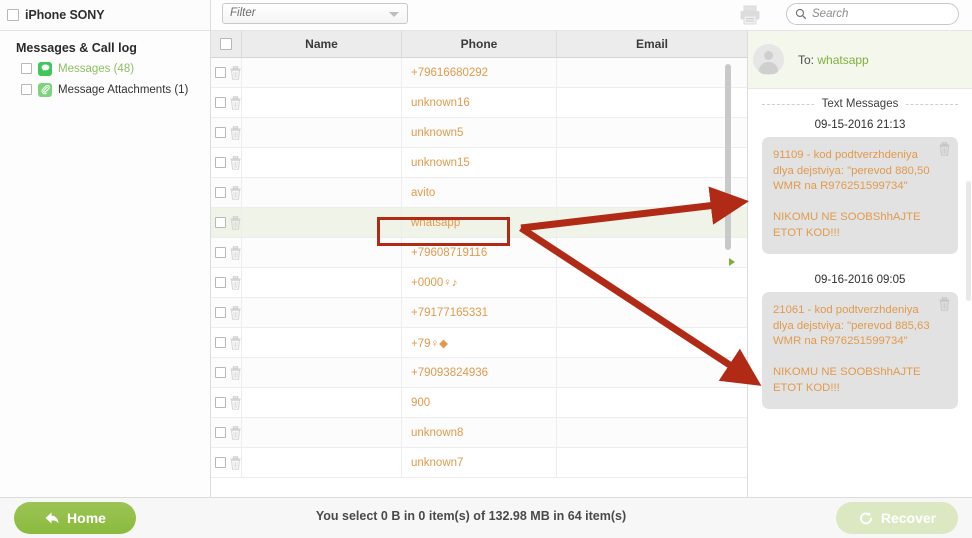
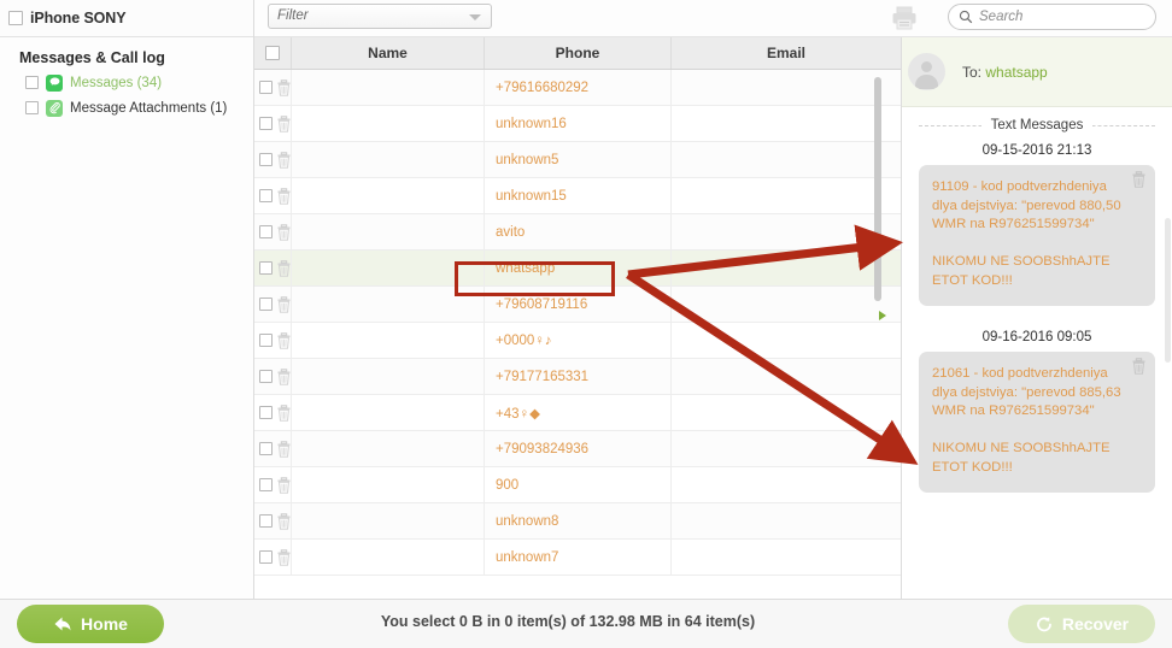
  iPhone SONY
  Messages & Call log
- Messages (48)
+ Messages (34)
  Message Attachments (1)
  Filter
  Search
  Name
  Phone
  Email
  +79616680292
  unknown16
  unknown5
  unknown15
  avito
  whatsapp
  +79608719116
  +0000♀♪
  +79177165331
- +79♀◆
+ +43♀◆
  +79093824936
  900
  unknown8
  unknown7
  To: whatsapp
  Text Messages
  09-15-2016 21:13
  91109 - kod podtverzhdeniya dlya dejstviya: "perevod 880,50 WMR na R976251599734"
  NIKOMU NE SOOBShhAJTE ETOT KOD!!!
  09-16-2016 09:05
  21061 - kod podtverzhdeniya dlya dejstviya: "perevod 885,63 WMR na R976251599734"
  NIKOMU NE SOOBShhAJTE ETOT KOD!!!
  Home
  You select 0 B in 0 item(s) of 132.98 MB in 64 item(s)
  Recover
